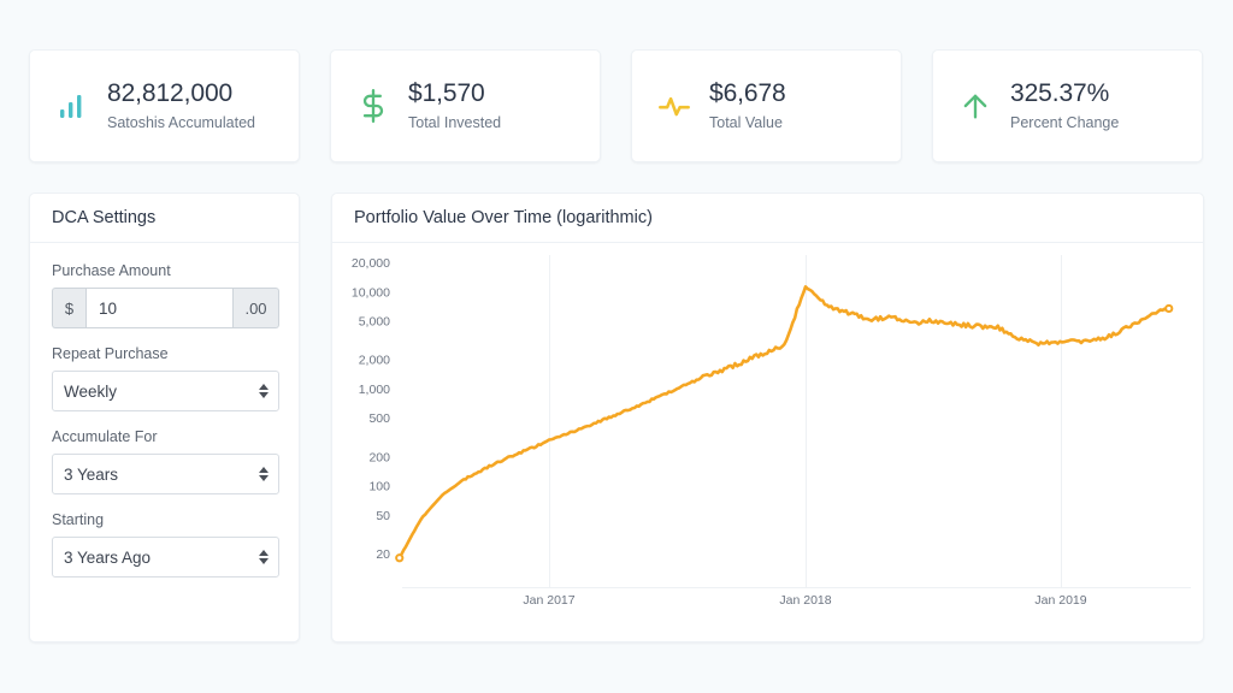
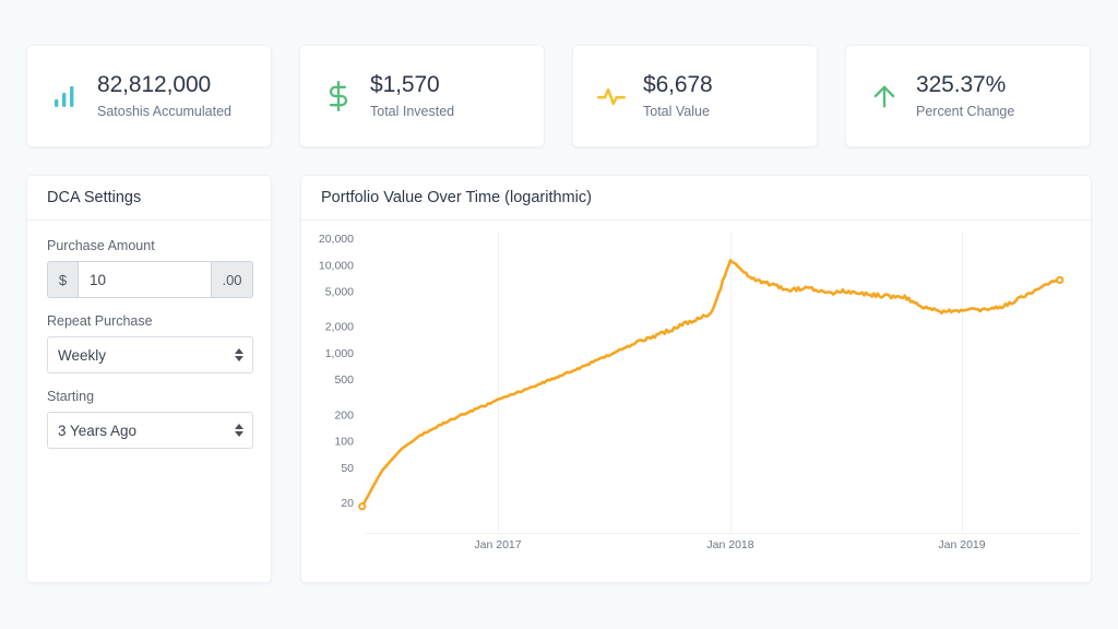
  82,812,000
  Satoshis Accumulated
  $1,570
  Total Invested
  $6,678
  Total Value
  325.37%
  Percent Change
  DCA Settings
  Purchase Amount
  $
  10
  .00
  Repeat Purchase
  Weekly
- Accumulate For
- 3 Years
  Starting
  3 Years Ago
  Portfolio Value Over Time (logarithmic)
  20,000
  10,000
  5,000
  2,000
  1,000
  500
  200
  100
  50
  20
  Jan 2017
  Jan 2018
  Jan 2019
